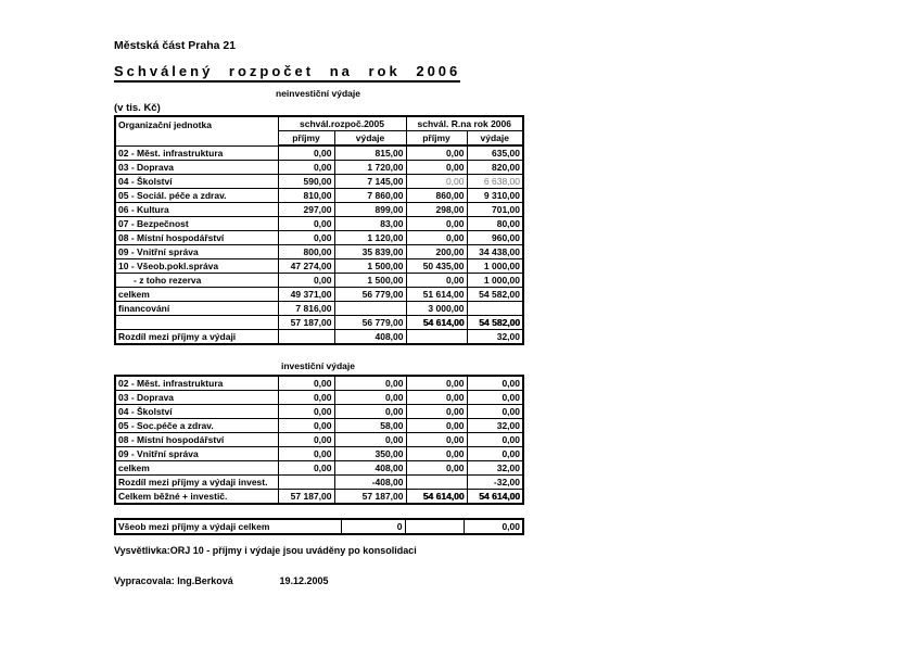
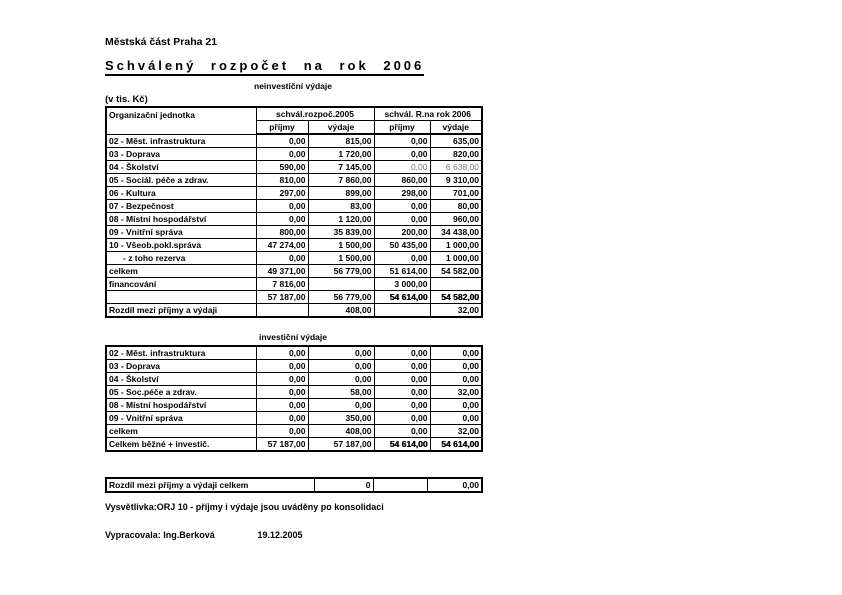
  Městská část Praha 21
  Schválený rozpočet na rok 2006
  neinvestiční výdaje
  (v tis. Kč)
  Organizační jednotka	schvál.rozpoč.2005	schvál. R.na rok 2006
  příjmy	výdaje	příjmy	výdaje
  02 - Měst. infrastruktura	0,00	815,00	0,00	635,00
  03 - Doprava	0,00	1 720,00	0,00	820,00
  04 - Školství	590,00	7 145,00	0,00	6 638,00
  05 - Sociál. péče a zdrav.	810,00	7 860,00	860,00	9 310,00
  06 - Kultura	297,00	899,00	298,00	701,00
  07 - Bezpečnost	0,00	83,00	0,00	80,00
  08 - Místní hospodářství	0,00	1 120,00	0,00	960,00
  09 - Vnitřní správa	800,00	35 839,00	200,00	34 438,00
  10 - Všeob.pokl.správa	47 274,00	1 500,00	50 435,00	1 000,00
  - z toho rezerva	0,00	1 500,00	0,00	1 000,00
  celkem	49 371,00	56 779,00	51 614,00	54 582,00
  financování	7 816,00		3 000,00
  	57 187,00	56 779,00	54 614,00	54 582,00
  Rozdíl mezi příjmy a výdaji		408,00		32,00
  investiční výdaje
  02 - Měst. infrastruktura	0,00	0,00	0,00	0,00
  03 - Doprava	0,00	0,00	0,00	0,00
  04 - Školství	0,00	0,00	0,00	0,00
  05 - Soc.péče a zdrav.	0,00	58,00	0,00	32,00
  08 - Místní hospodářství	0,00	0,00	0,00	0,00
  09 - Vnitřní správa	0,00	350,00	0,00	0,00
  celkem	0,00	408,00	0,00	32,00
- Rozdíl mezi příjmy a výdaji invest.		-408,00		-32,00
  Celkem běžné + investič.	57 187,00	57 187,00	54 614,00	54 614,00
- Všeob mezi příjmy a výdaji celkem	0		0,00
+ Rozdíl mezi příjmy a výdaji celkem	0		0,00
  Vysvětlivka:ORJ 10 - příjmy i výdaje jsou uváděny po konsolidaci
  Vypracovala: Ing.Berková 19.12.2005
